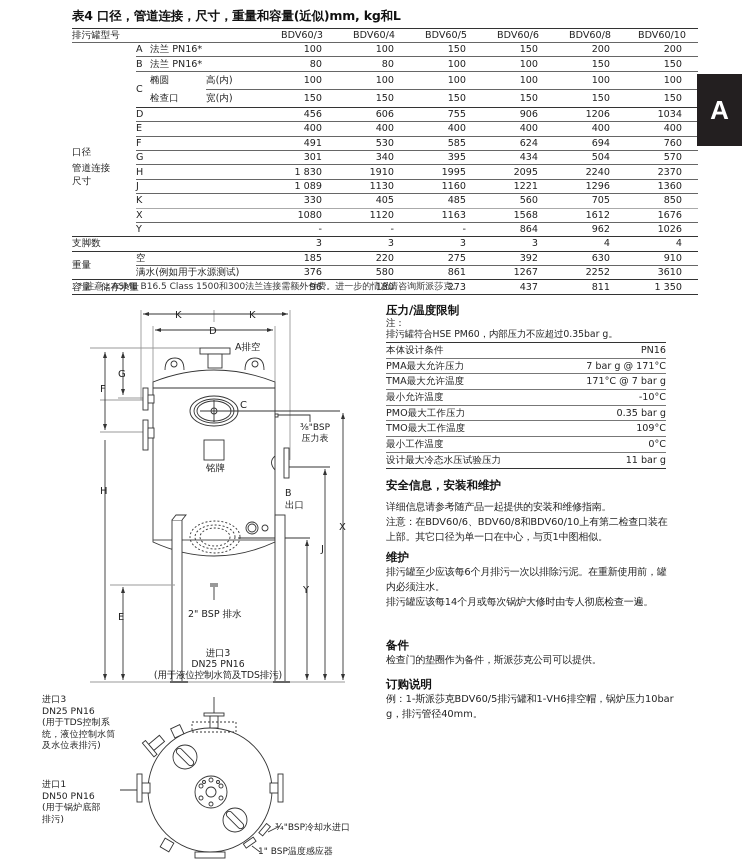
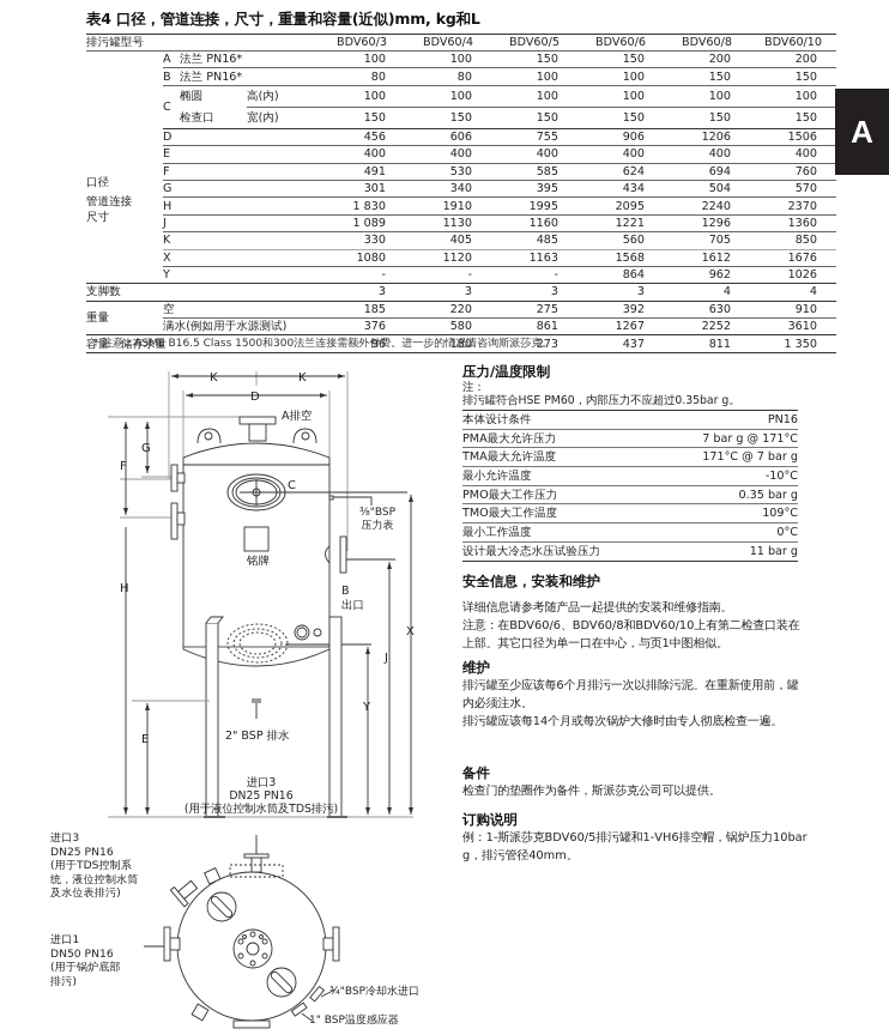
  表4 口径，管道连接，尺寸，重量和容量(近似)mm, kg和L
  排污罐型号	BDV60/3	BDV60/4	BDV60/5	BDV60/6	BDV60/8	BDV60/10
  口径 管道连接 尺寸	A	法兰 PN16*	100	100	150	150	200	200
  B	法兰 PN16*	80	80	100	100	150	150
  C	椭圆	高(内)	100	100	100	100	100	100
  检查口	宽(内)	150	150	150	150	150	150
- D	456	606	755	906	1206	1034
+ D	456	606	755	906	1206	1506
  E	400	400	400	400	400	400
  F	491	530	585	624	694	760
  G	301	340	395	434	504	570
  H	1 830	1910	1995	2095	2240	2370
  J	1 089	1130	1160	1221	1296	1360
  K	330	405	485	560	705	850
  X	1080	1120	1163	1568	1612	1676
  Y	-	-	-	864	962	1026
  支脚数	3	3	3	3	4	4
  重量	空	185	220	275	392	630	910
  满水(例如用于水源测试)	376	580	861	1267	2252	3610
  容量 - 储存水量	96	180	273	437	811	1 350
  * 注意：ASME B16.5 Class 1500和300法兰连接需额外付费。进一步的情况请咨询斯派莎克。
  A
  K
  K
  D
  G
  F
  H
  E
  X
  J
  Y
  C
  A排空
  ³⁄₈"BSP
  压力表
  铭牌
  B
  出口
  2" BSP 排水
  进口3
  DN25 PN16
  (用于液位控制水筒及TDS排污)
  进口3
  DN25 PN16
  (用于TDS控制系
  统，液位控制水筒
  及水位表排污)
  进口1
  DN50 PN16
  (用于锅炉底部
  排污)
  ¾"BSP冷却水进口
  1" BSP温度感应器
  压力/温度限制
  注：
  排污罐符合HSE PM60，内部压力不应超过0.35bar g。
  本体设计条件	PN16
  PMA最大允许压力	7 bar g @ 171°C
  TMA最大允许温度	171°C @ 7 bar g
  最小允许温度	-10°C
  PMO最大工作压力	0.35 bar g
  TMO最大工作温度	109°C
  最小工作温度	0°C
  设计最大冷态水压试验压力	11 bar g
  安全信息，安装和维护
  详细信息请参考随产品一起提供的安装和维修指南。
  注意：在BDV60/6、BDV60/8和BDV60/10上有第二检查口装在上部。其它口径为单一口在中心，与页1中图相似。
  维护
  排污罐至少应该每6个月排污一次以排除污泥。在重新使用前，罐内必须注水。
  排污罐应该每14个月或每次锅炉大修时由专人彻底检查一遍。
  备件
  检查门的垫圈作为备件，斯派莎克公司可以提供。
  订购说明
  例：1-斯派莎克BDV60/5排污罐和1-VH6排空帽，锅炉压力10bar g，排污管径40mm。
